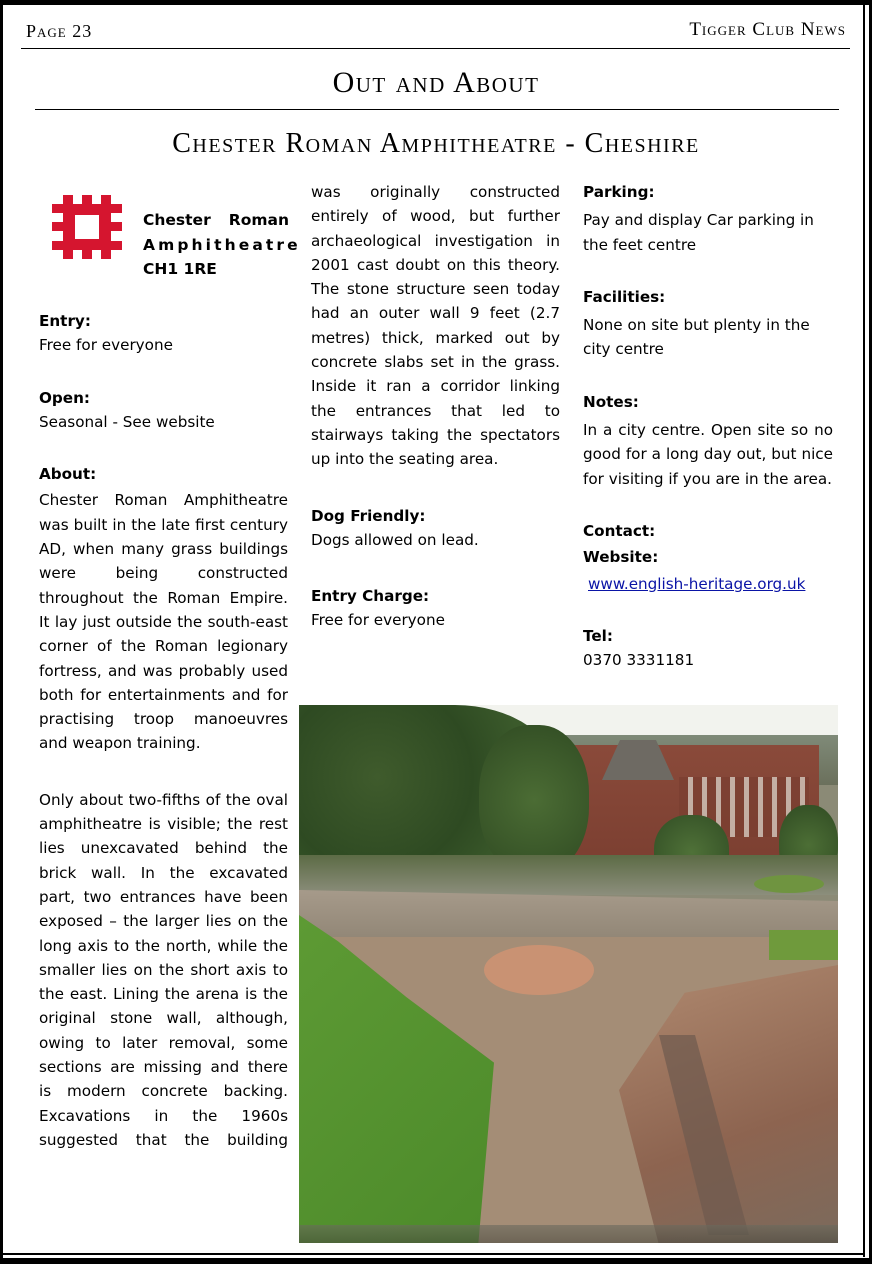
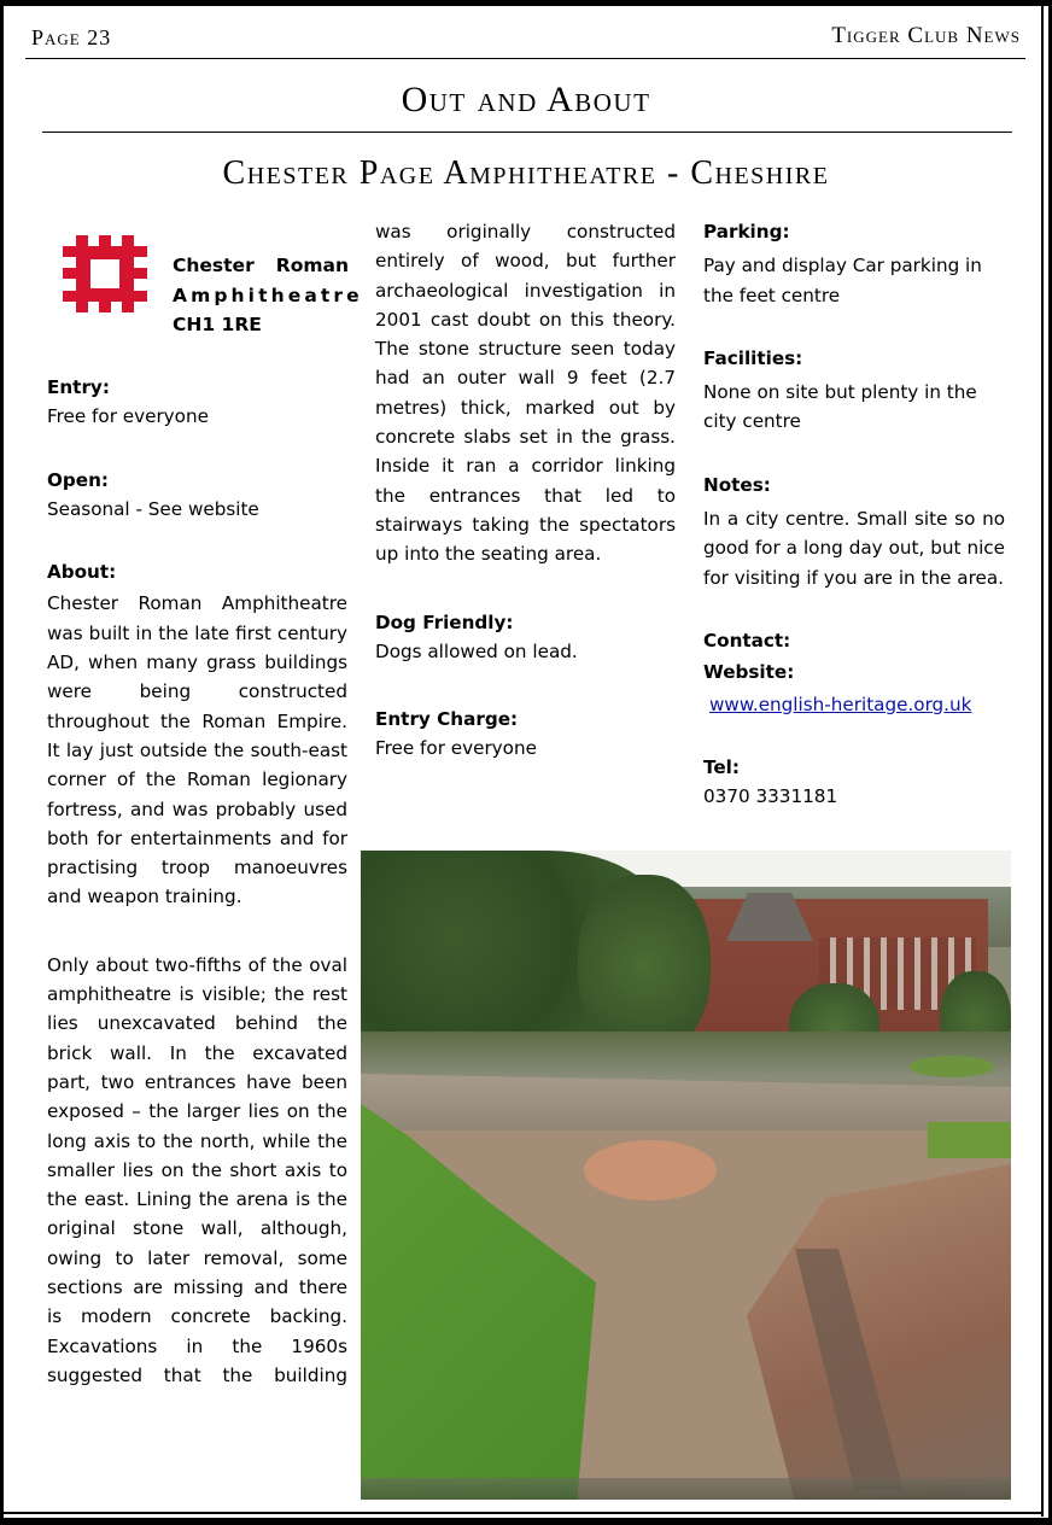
  Page 23
  Tigger Club News
  Out and About
- Chester Roman Amphitheatre - Cheshire
+ Chester Page Amphitheatre - Cheshire
  Chester
  Roman
  Amphitheatre
  CH1 1RE
  Entry:
  Free for everyone
  Open:
  Seasonal - See website
  About:
  Chester Roman Amphitheatre was built in the late first century AD, when many grass buildings were being constructed throughout the Roman Empire. It lay just outside the south-east corner of the Roman legionary fortress, and was probably used both for entertainments and for practising troop manoeuvres and weapon training.
  Only about two-fifths of the oval amphitheatre is visible; the rest lies unexcavated behind the brick wall. In the excavated part, two entrances have been exposed – the larger lies on the long axis to the north, while the smaller lies on the short axis to the east. Lining the arena is the original stone wall, although, owing to later removal, some sections are missing and there is modern concrete backing. Excavations in the 1960s suggested that the building
  was originally constructed entirely of wood, but further archaeological investigation in 2001 cast doubt on this theory. The stone structure seen today had an outer wall 9 feet (2.7 metres) thick, marked out by concrete slabs set in the grass. Inside it ran a corridor linking the entrances that led to stairways taking the spectators up into the seating area.
  Dog Friendly:
  Dogs allowed on lead.
  Entry Charge:
  Free for everyone
  Parking:
  Pay and display Car parking in the feet centre
  Facilities:
  None on site but plenty in the city centre
  Notes:
- In a city centre. Open site so no good for a long day out, but nice for visiting if you are in the area.
+ In a city centre. Small site so no good for a long day out, but nice for visiting if you are in the area.
  Contact:
  Website:
  www.english-heritage.org.uk
  Tel:
  0370 3331181
